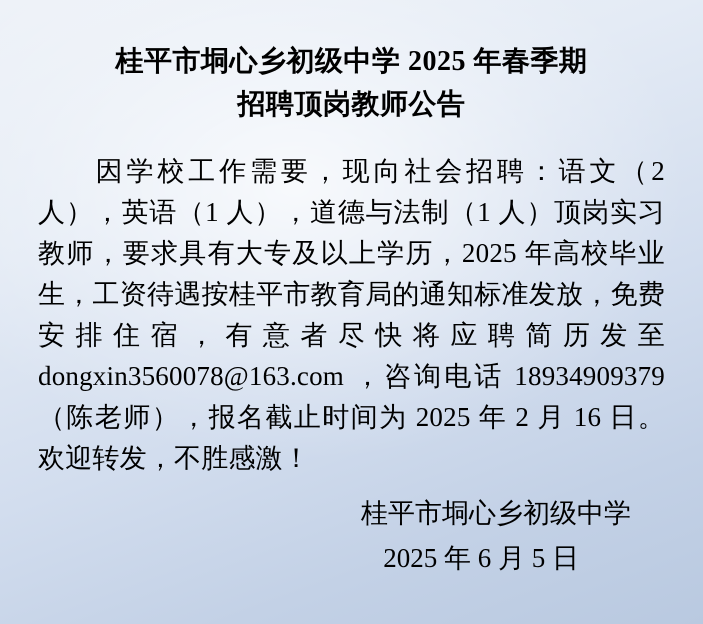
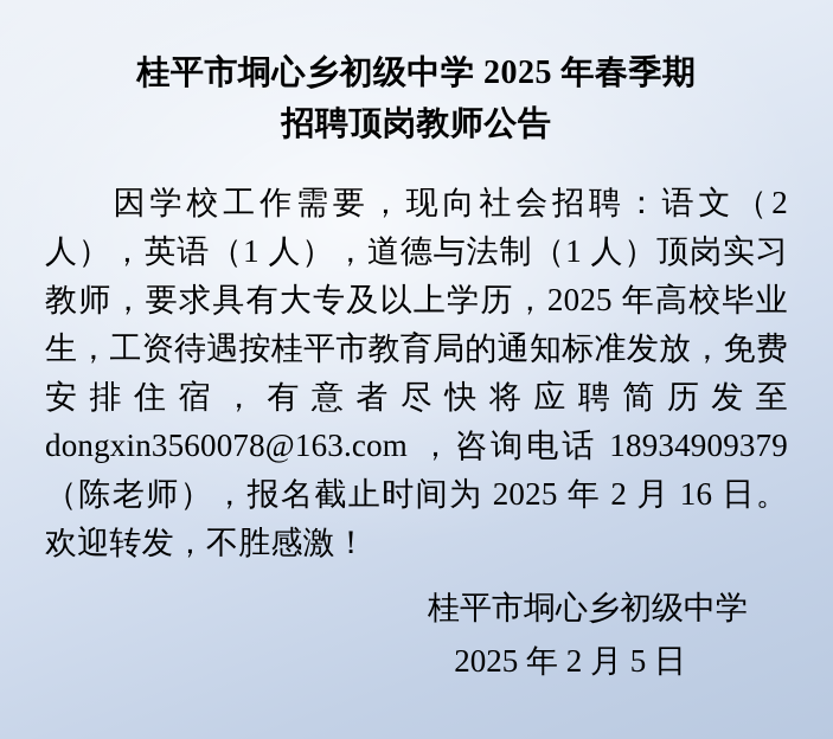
  桂平市垌心乡初级中学 2025 年春季期
  招聘顶岗教师公告
  因学校工作需要，现向社会招聘：语文（2 人），英语（1 人），道德与法制（1 人）顶岗实习教师，要求具有大专及以上学历，2025 年高校毕业生，工资待遇按桂平市教育局的通知标准发放，免费安排住宿，有意者尽快将应聘简历发至 dongxin3560078@163.com ，咨询电话 18934909379（陈老师），报名截止时间为 2025 年 2 月 16 日。欢迎转发，不胜感激！
  桂平市垌心乡初级中学
- 2025 年 6 月 5 日
+ 2025 年 2 月 5 日
